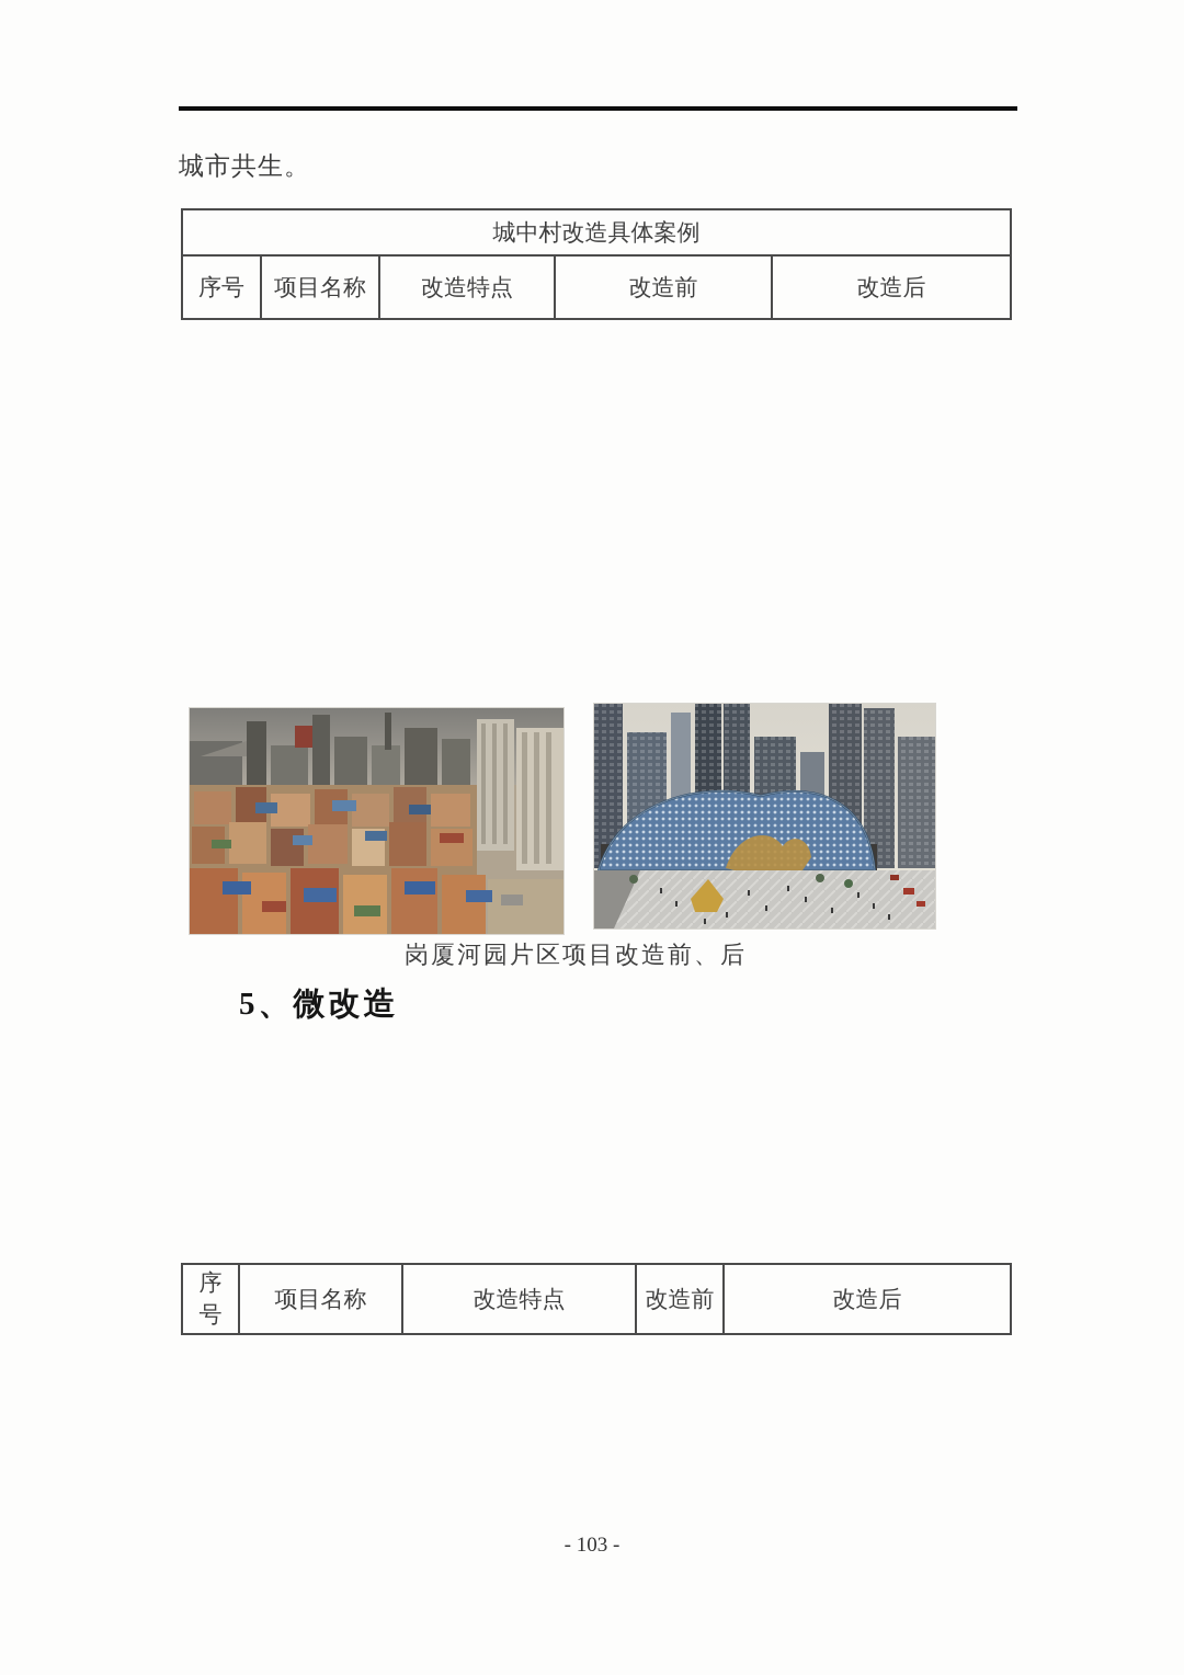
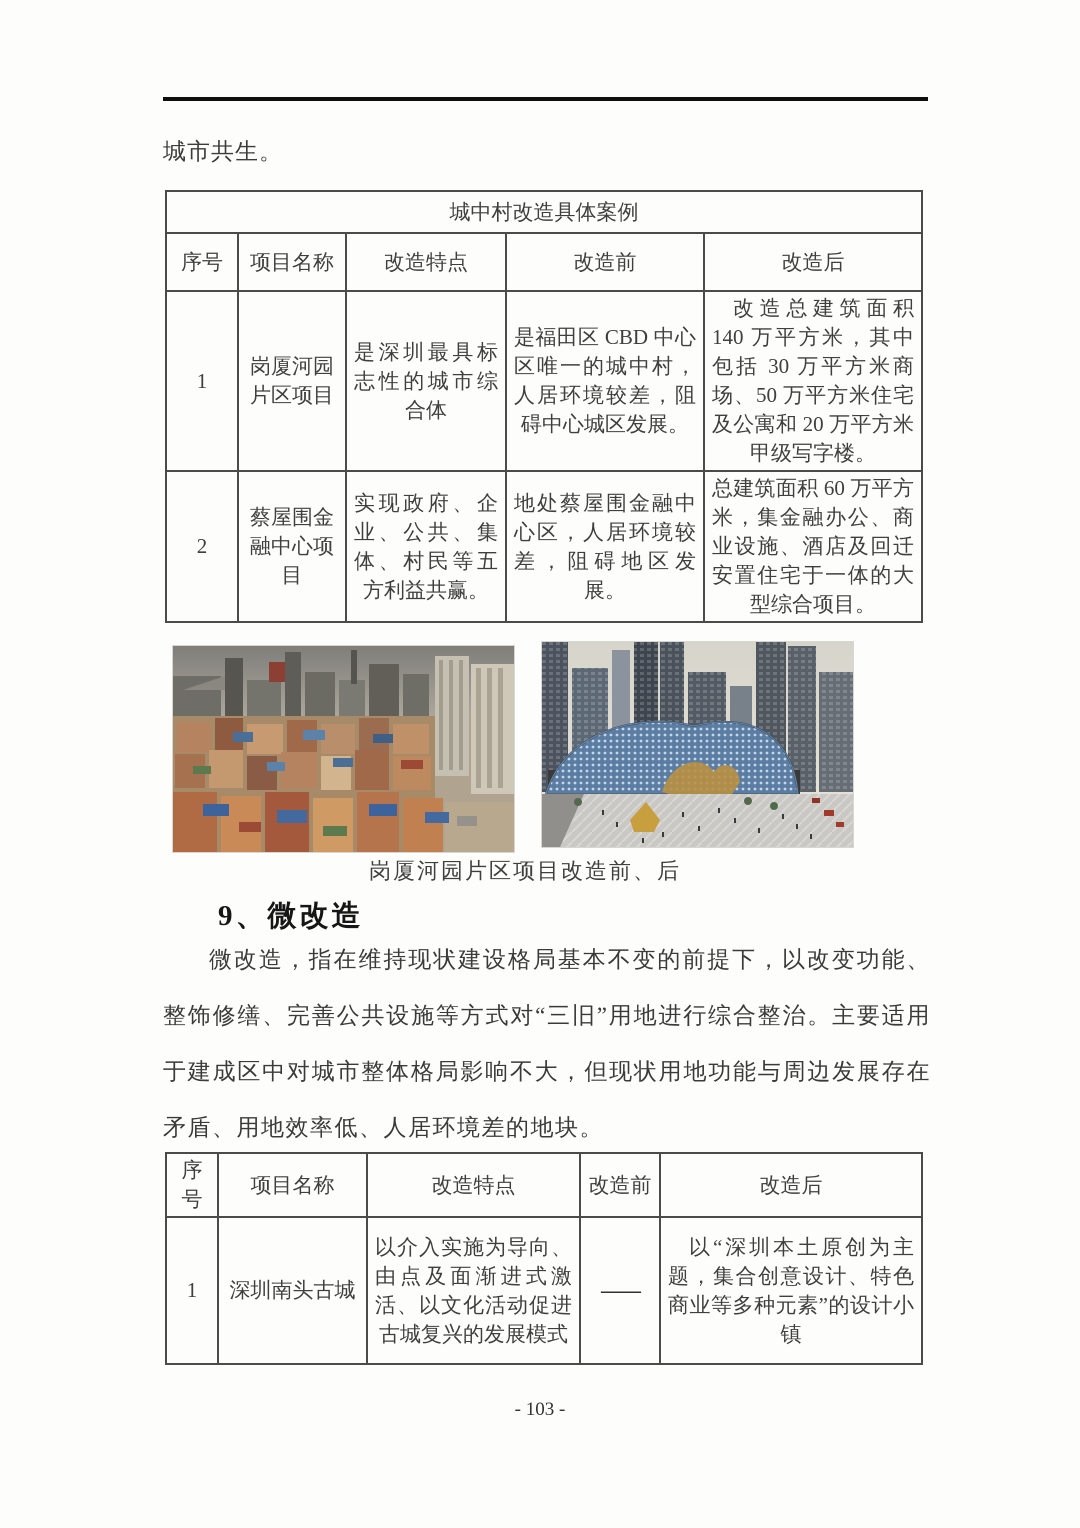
  城市共生。
  城中村改造具体案例
  序号	项目名称	改造特点	改造前	改造后
+ 1	岗厦河园片区项目	是深圳最具标志性的城市综合体	是福田区 CBD 中心区唯一的城中村，人居环境较差，阻碍中心城区发展。	改造总建筑面积 140 万平方米，其中包括 30 万平方米商场、50 万平方米住宅及公寓和 20 万平方米甲级写字楼。
+ 2	蔡屋围金融中心项目	实现政府、企业、公共、集体、村民等五方利益共赢。	地处蔡屋围金融中心区，人居环境较差，阻碍地区发展。	总建筑面积 60 万平方米，集金融办公、商业设施、酒店及回迁安置住宅于一体的大型综合项目。
  岗厦河园片区项目改造前、后
- 5、微改造
+ 9、微改造
+ 微改造，指在维持现状建设格局基本不变的前提下，以改变功能、整饰修缮、完善公共设施等方式对“三旧”用地进行综合整治。主要适用于建成区中对城市整体格局影响不大，但现状用地功能与周边发展存在矛盾、用地效率低、人居环境差的地块。
  序号	项目名称	改造特点	改造前	改造后
+ 1	深圳南头古城	以介入实施为导向、由点及面渐进式激活、以文化活动促进古城复兴的发展模式	——	以“深圳本土原创为主题，集合创意设计、特色商业等多种元素”的设计小镇
  - 103 -
